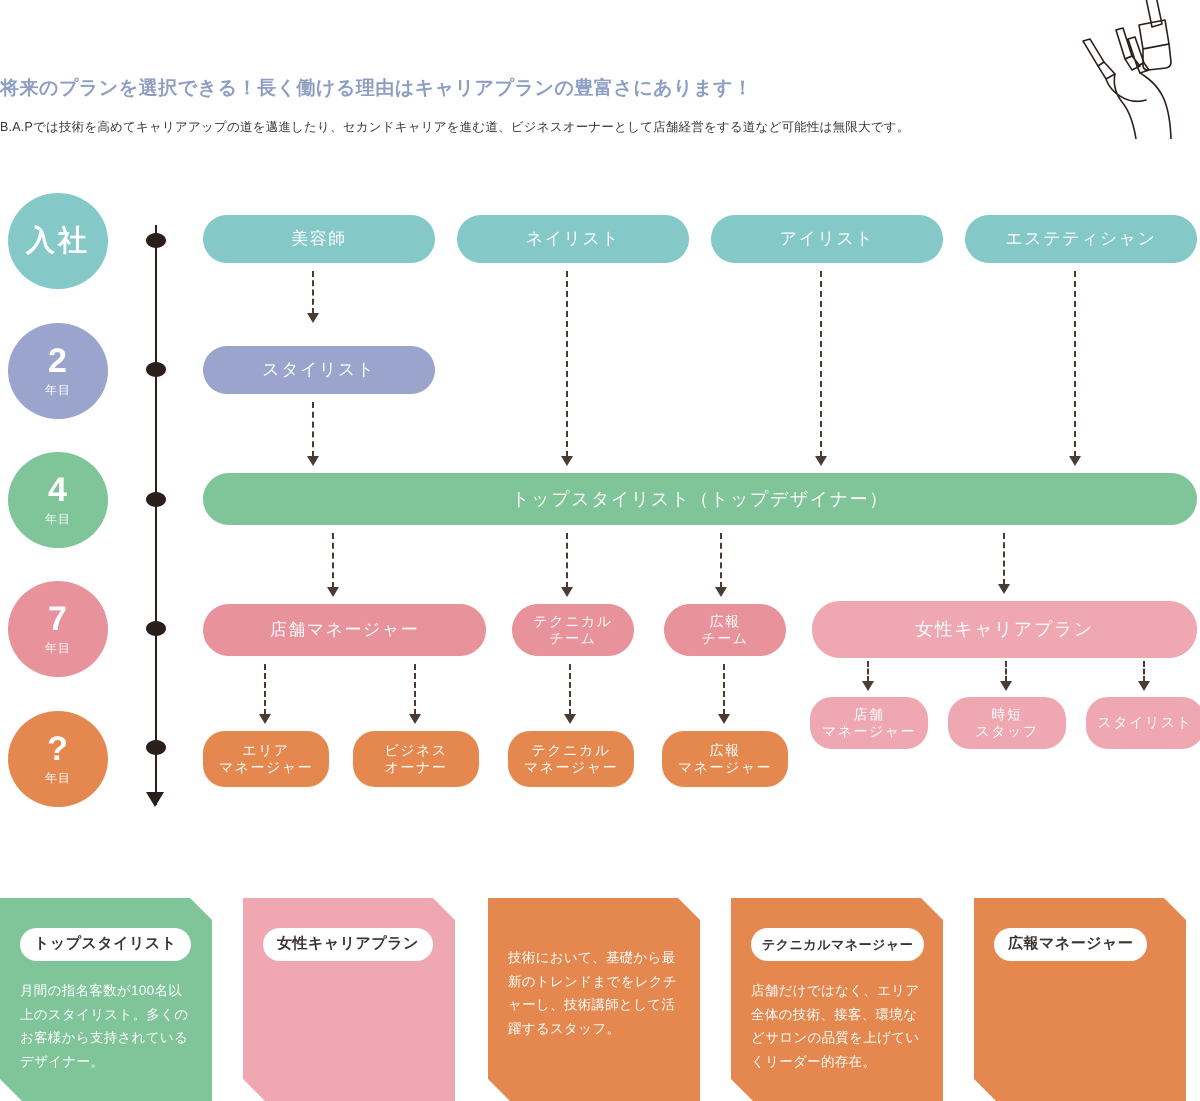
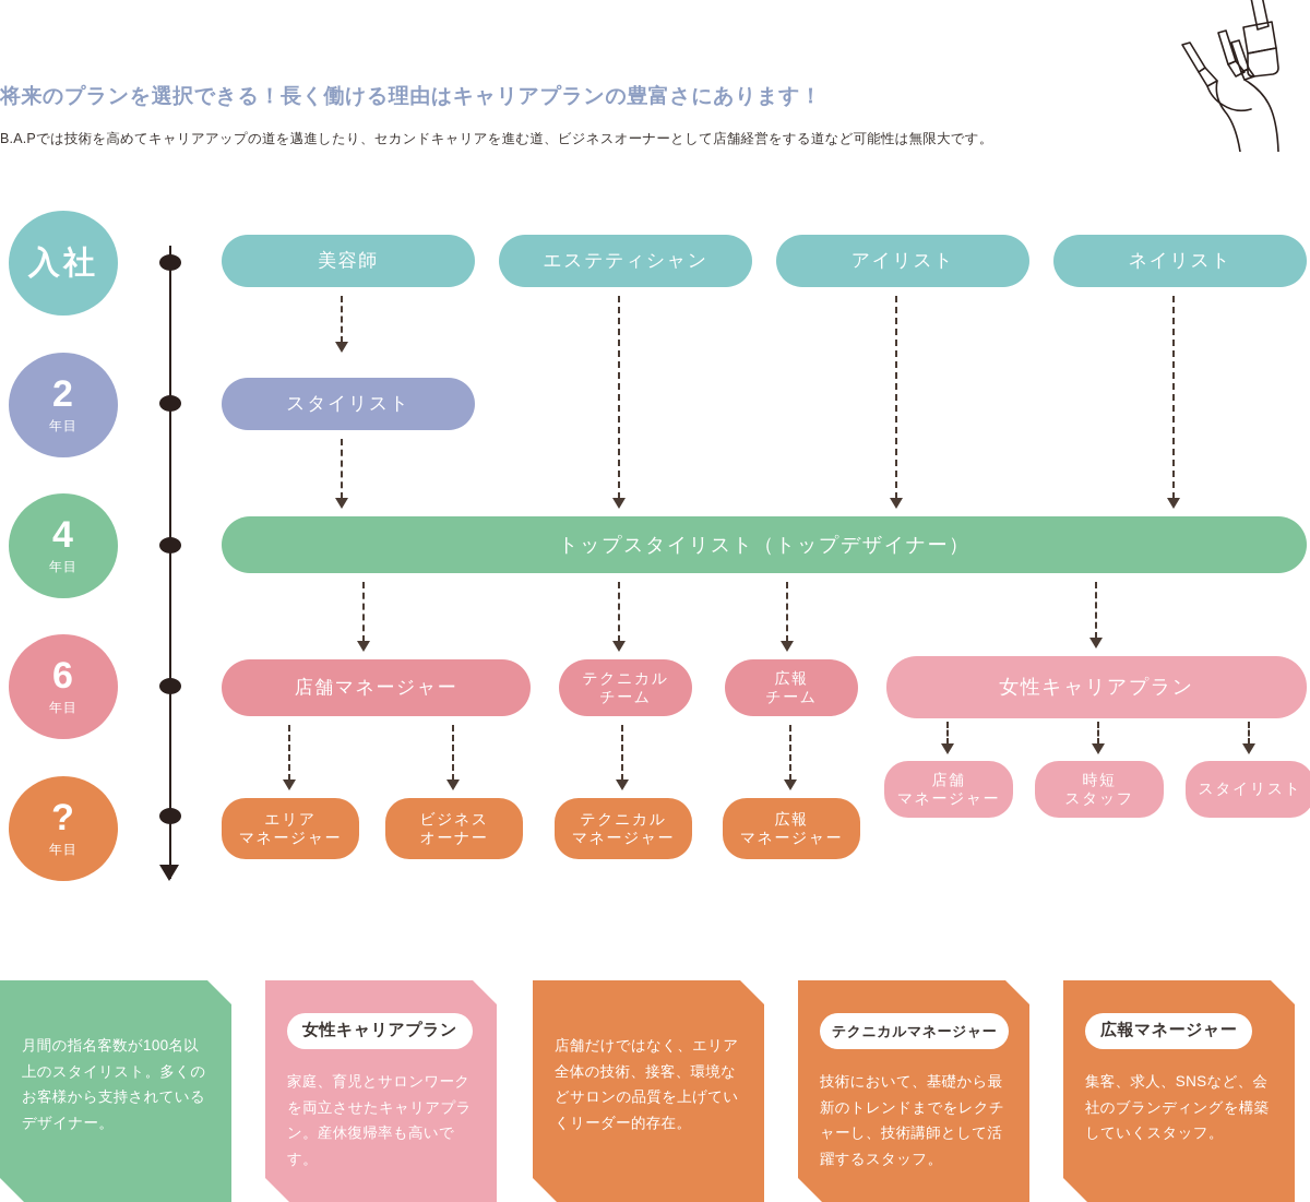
  将来のプランを選択できる！長く働ける理由はキャリアプランの豊富さにあります！
  B.A.Pでは技術を高めてキャリアアップの道を邁進したり、セカンドキャリアを進む道、ビジネスオーナーとして店舗経営をする道など可能性は無限大です。
  入社
  2
  年目
  4
  年目
- 7
+ 6
  年目
  ?
  年目
  美容師
- ネイリスト
+ エステティシャン
  アイリスト
- エステティシャン
+ ネイリスト
  スタイリスト
  トップスタイリスト（トップデザイナー）
  店舗マネージャー
  テクニカル
  チーム
  広報
  チーム
  女性キャリアプラン
  エリア
  マネージャー
  ビジネス
  オーナー
  テクニカル
  マネージャー
  広報
  マネージャー
  店舗
  マネージャー
  時短
  スタッフ
  スタイリスト
- トップスタイリスト
  月間の指名客数が100名以上のスタイリスト。多くのお客様から支持されているデザイナー。
  女性キャリアプラン
+ 家庭、育児とサロンワークを両立させたキャリアプラン。産休復帰率も高いです。
- 技術において、基礎から最新のトレンドまでをレクチャーし、技術講師として活躍するスタッフ。
+ 店舗だけではなく、エリア全体の技術、接客、環境などサロンの品質を上げていくリーダー的存在。
  テクニカルマネージャー
- 店舗だけではなく、エリア全体の技術、接客、環境などサロンの品質を上げていくリーダー的存在。
+ 技術において、基礎から最新のトレンドまでをレクチャーし、技術講師として活躍するスタッフ。
  広報マネージャー
+ 集客、求人、SNSなど、会社のブランディングを構築していくスタッフ。
